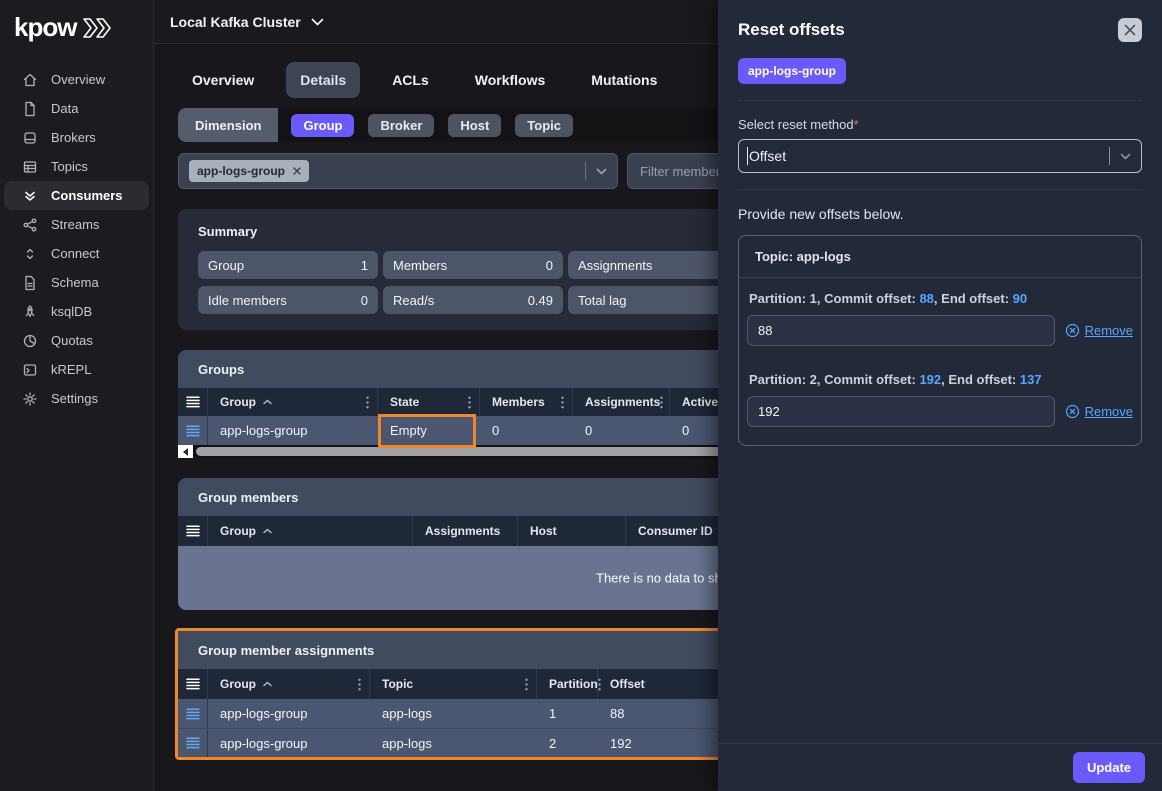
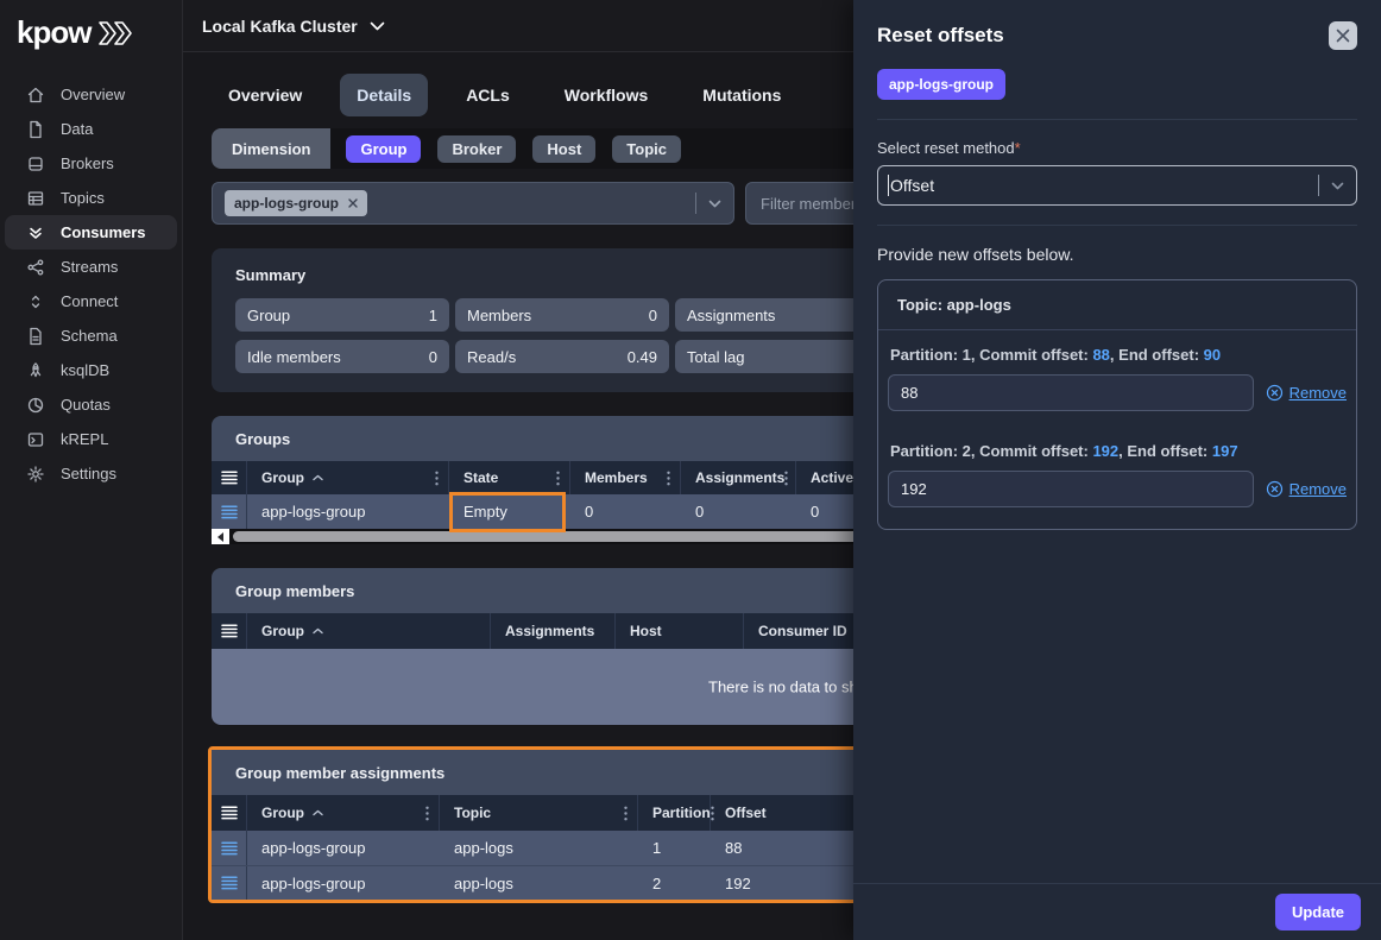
  kpow
  Overview
  Data
  Brokers
  Topics
  Consumers
  Streams
  Connect
  Schema
  ksqlDB
  Quotas
  kREPL
  Settings
  Local Kafka Cluster
  Overview
  Details
  ACLs
  Workflows
  Mutations
  Dimension
  Group
  Broker
  Host
  Topic
  app-logs-group
  Filter membe
  Summary
  Group
  1
  Members
  0
  Assignments
  Idle members
  0
  Read/s
  0.49
  Total lag
  Groups
  Group
  State
  Members
  Assignments
  Active
  app-logs-group
  Empty
  0
  0
  0
  Group members
  Group
  Assignments
  Host
  Consumer ID
  There is no data to s
  Group member assignments
  Group
  Topic
  Partition
  Offset
  app-logs-group
  app-logs
  1
  88
  app-logs-group
  app-logs
  2
  192
  Reset offsets
  app-logs-group
  Select reset method*
  Offset
  Provide new offsets below.
  Topic: app-logs
  Partition: 1, Commit offset: 88, End offset: 90
  88
  Remove
- Partition: 2, Commit offset: 192, End offset: 137
+ Partition: 2, Commit offset: 192, End offset: 197
  192
  Remove
  Update
